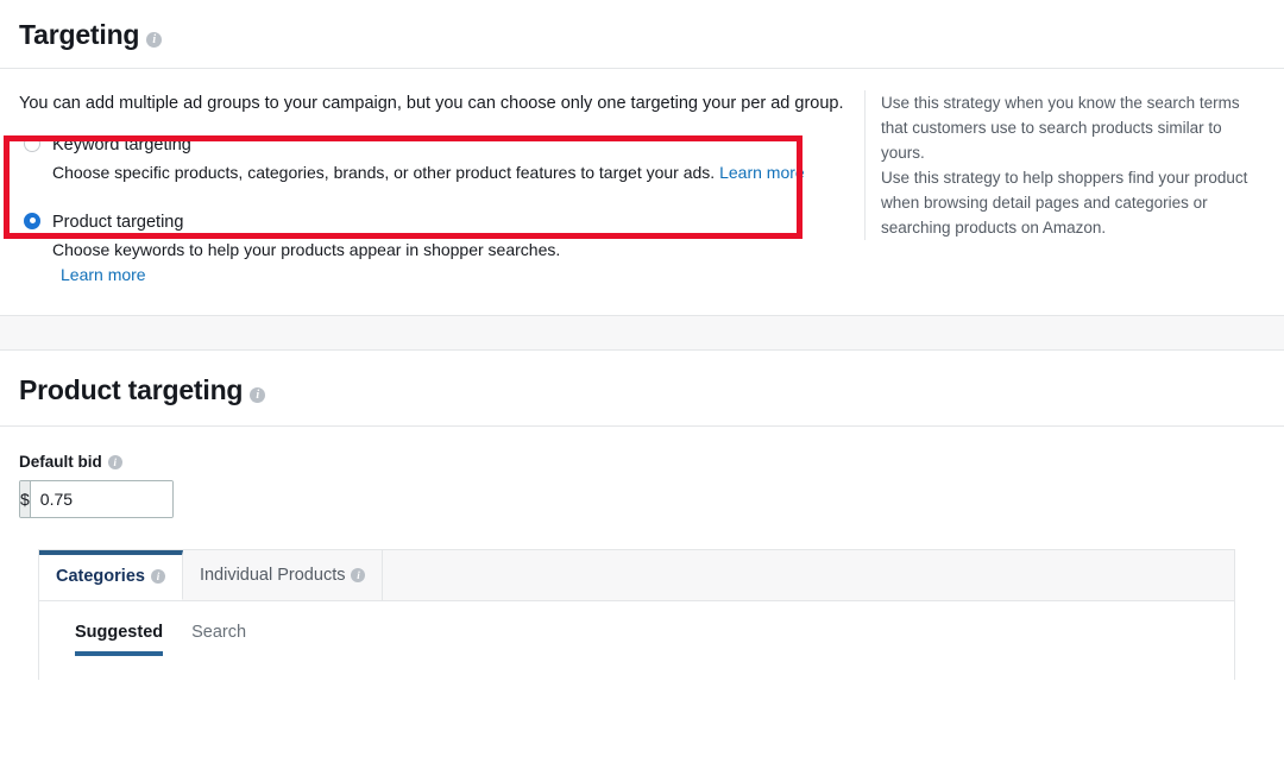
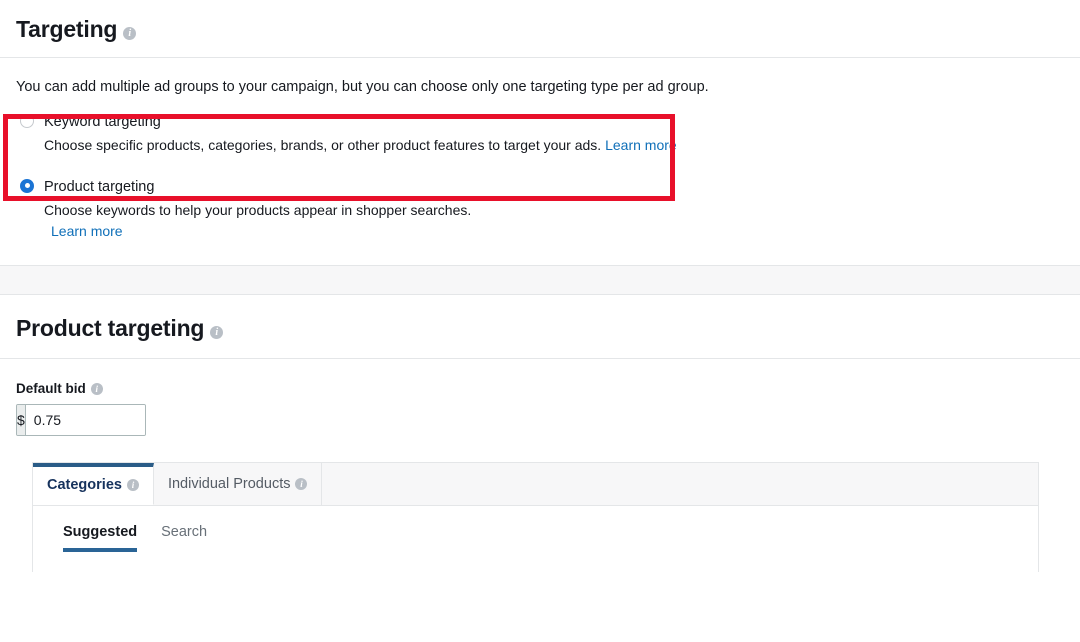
  Targeting i
- You can add multiple ad groups to your campaign, but you can choose only one targeting your per ad group.
+ You can add multiple ad groups to your campaign, but you can choose only one targeting type per ad group.
  Keyword targeting
  Choose specific products, categories, brands, or other product features to target your ads. Learn more
  Product targeting
  Choose keywords to help your products appear in shopper searches.
  Learn more
- Use this strategy when you know the search terms that customers use to search products similar to yours.
- Use this strategy to help shoppers find your product when browsing detail pages and categories or searching products on Amazon.
  Product targeting i
  Default bid i
  $
  0.75
  Categories
  i
  Individual Products
  i
  Suggested
  Search
